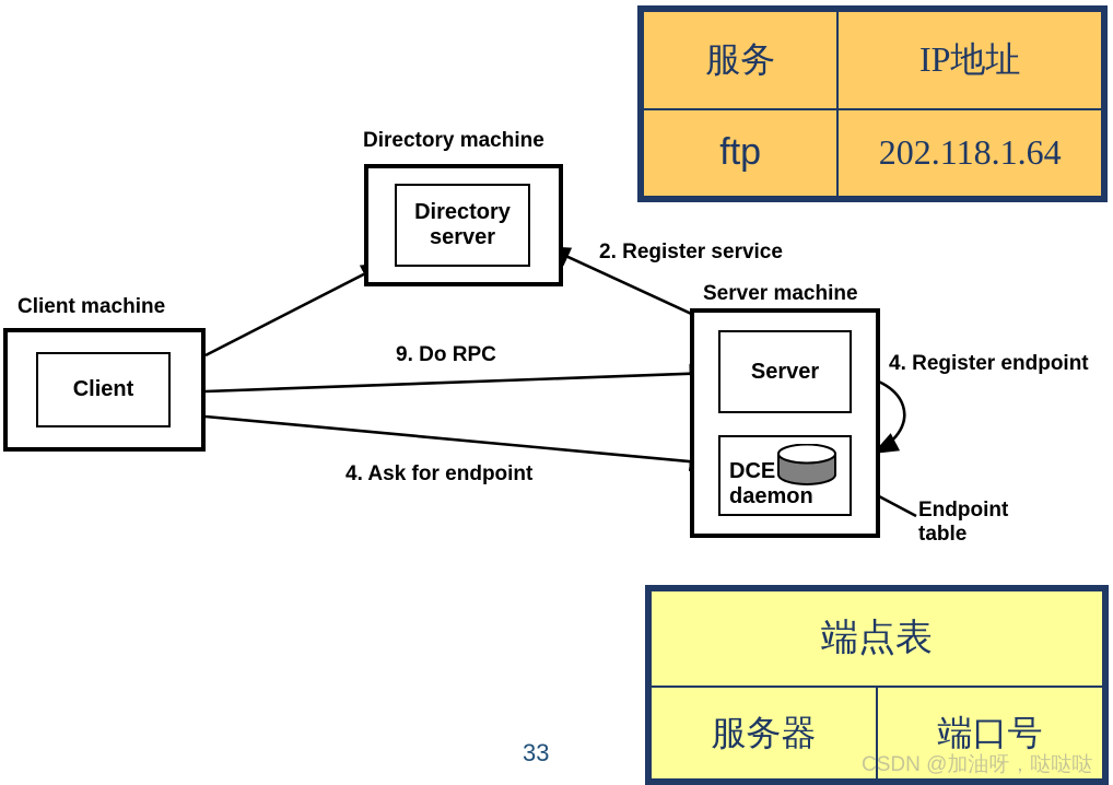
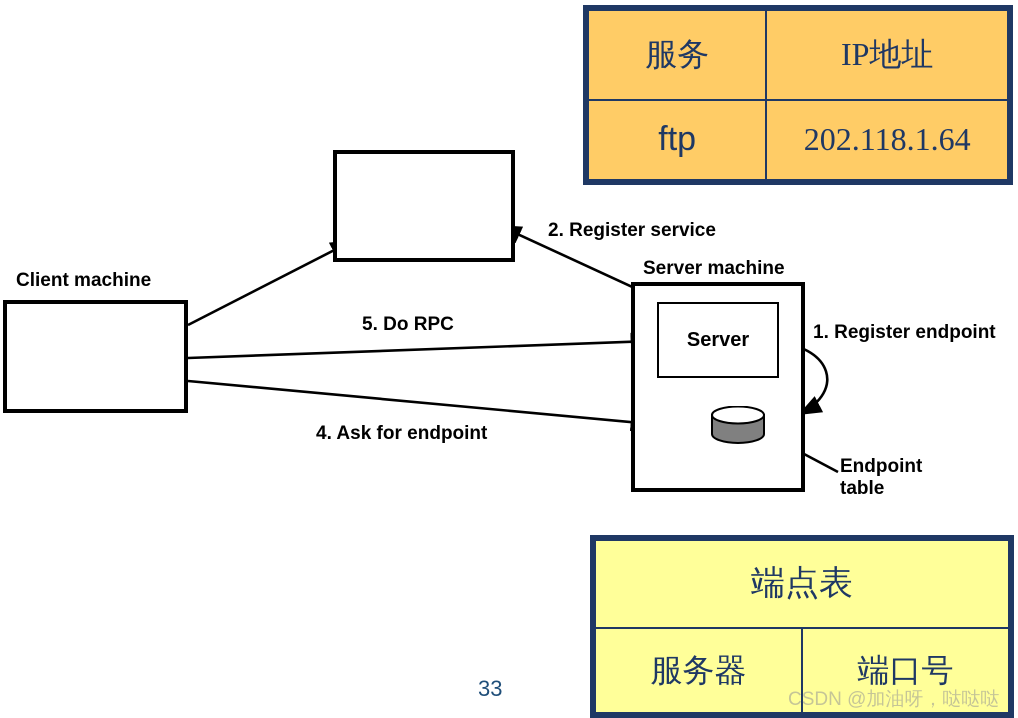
  Client machine
- Client
- Directory machine
- Directory
- server
  Server machine
  Server
- DCE
- daemon
- 4. Register endpoint
+ 1. Register endpoint
  2. Register service
  4. Ask for endpoint
- 9. Do RPC
+ 5. Do RPC
  Endpoint
  table
  服务	IP地址
  ftp	202.118.1.64
  端点表
  服务器	端口号
  33
  CSDN @加油呀，哒哒哒
